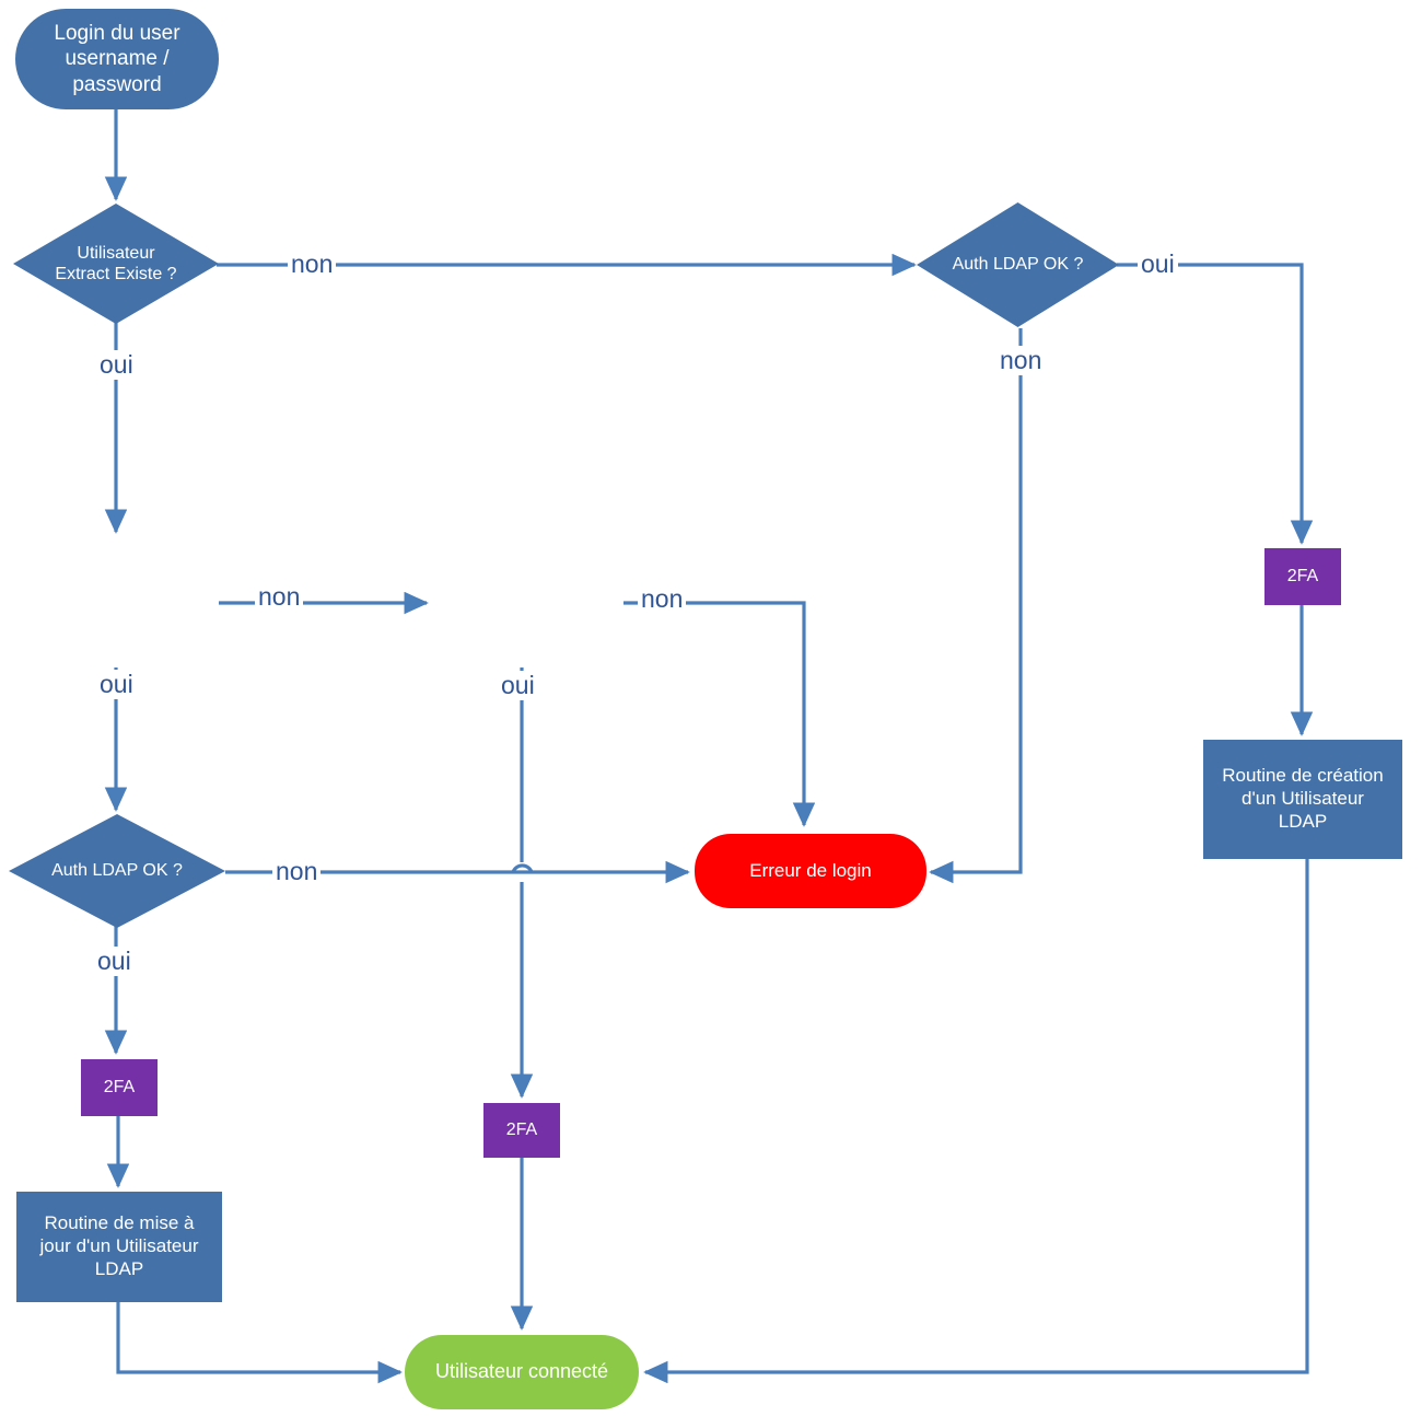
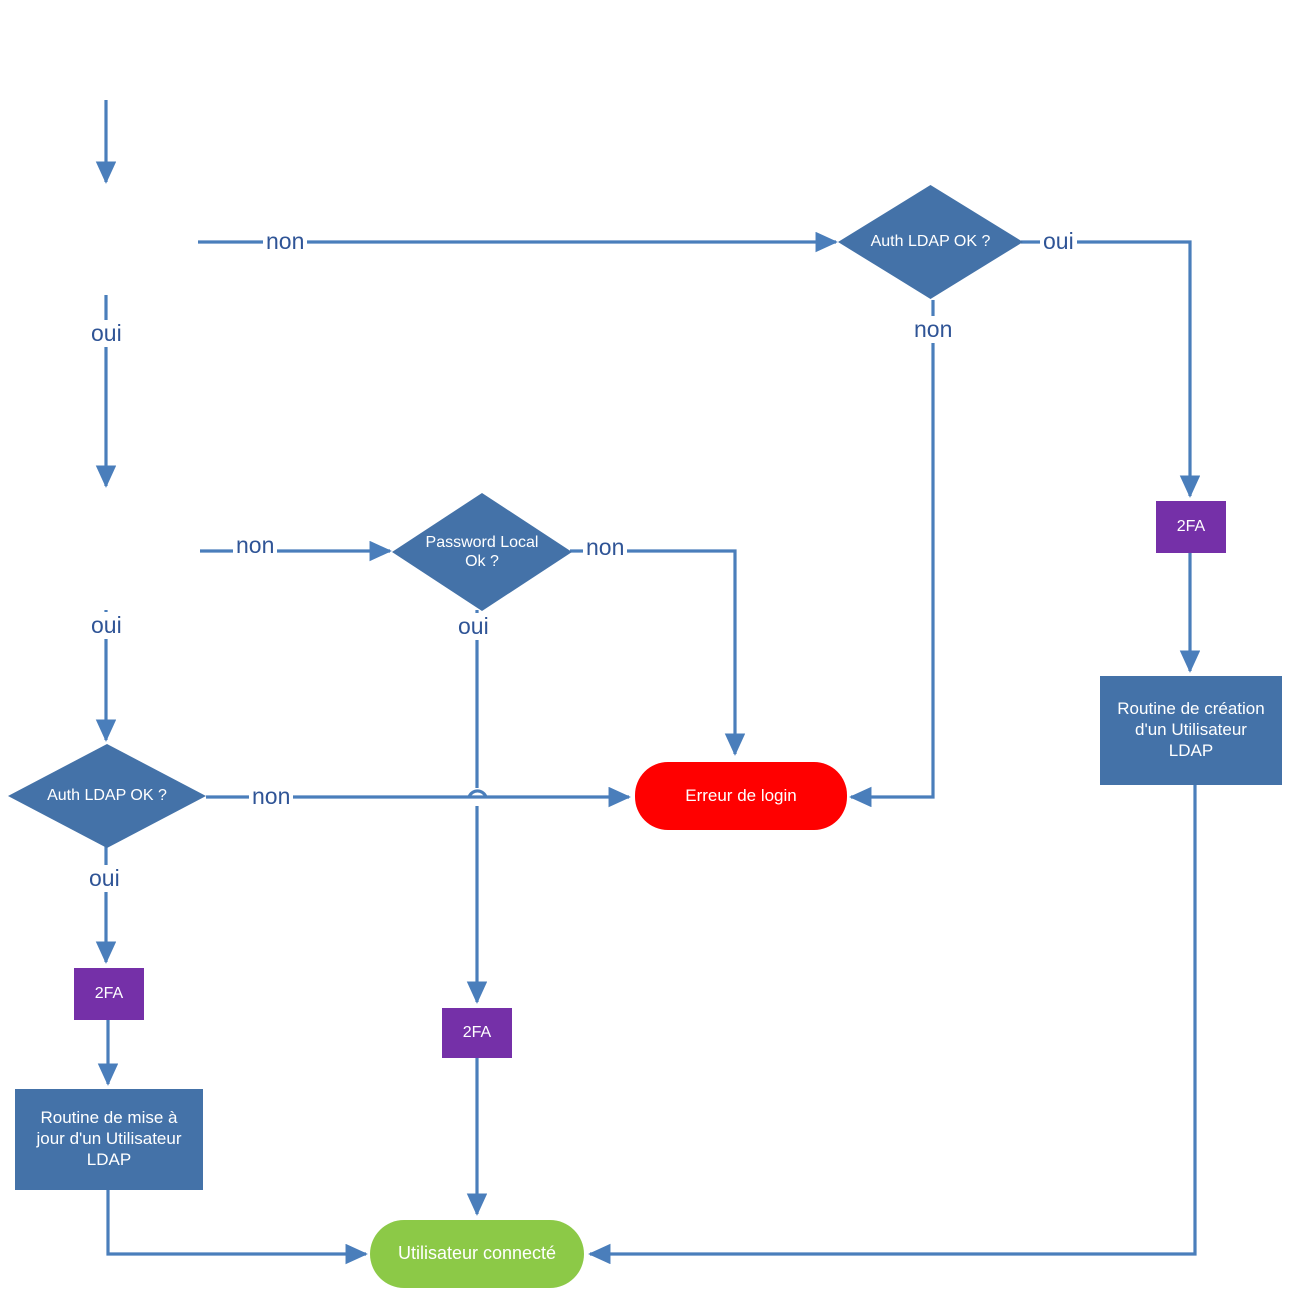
- Login du user
- username /
- password
- Utilisateur
- Extract Existe ?
  Auth LDAP OK ?
  2FA
  Routine de création
  d'un Utilisateur
  LDAP
+ Password Local
+ Ok ?
  Auth LDAP OK ?
  2FA
  2FA
  Routine de mise à
  jour d'un Utilisateur
  LDAP
  Erreur de login
  Utilisateur connecté
  non
  oui
  oui
  non
  non
  oui
  non
  oui
  non
  oui
